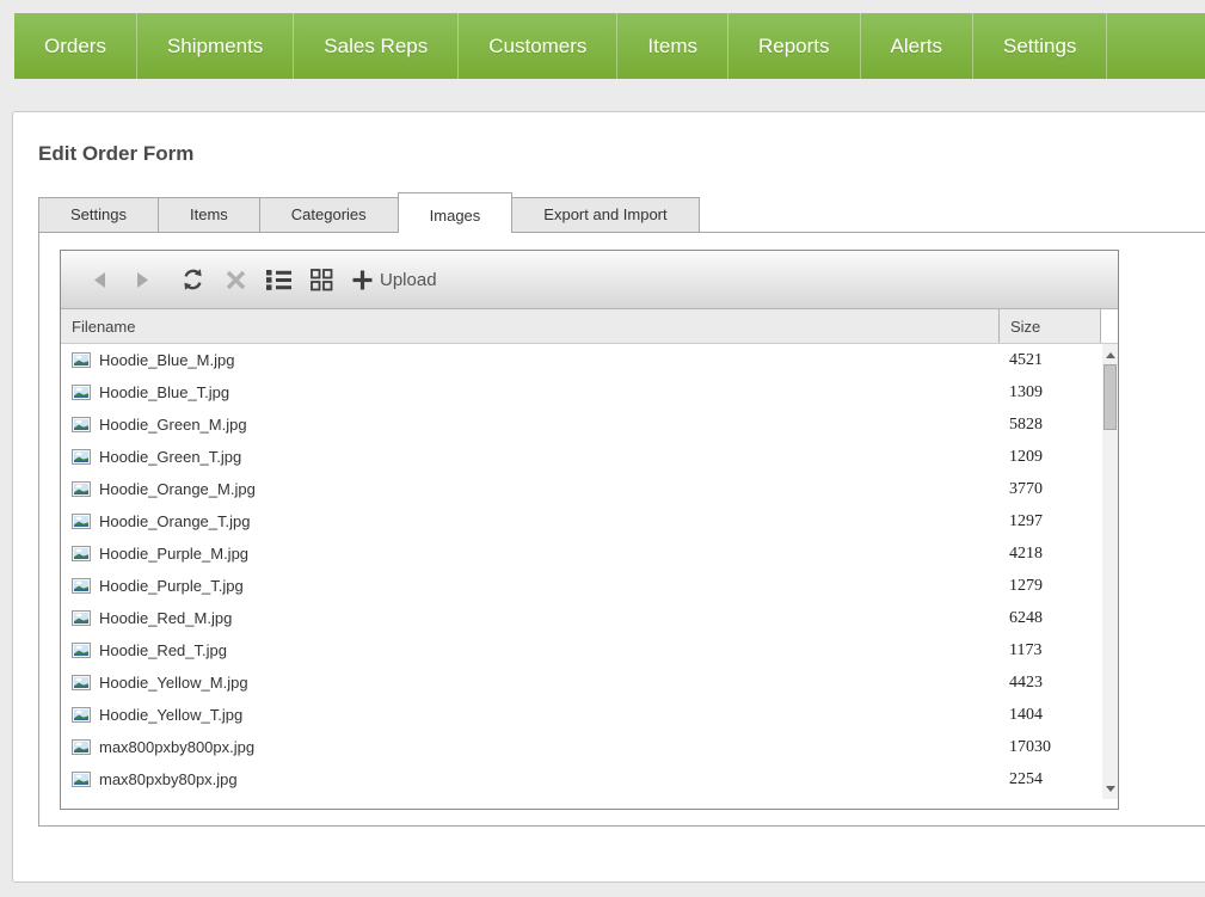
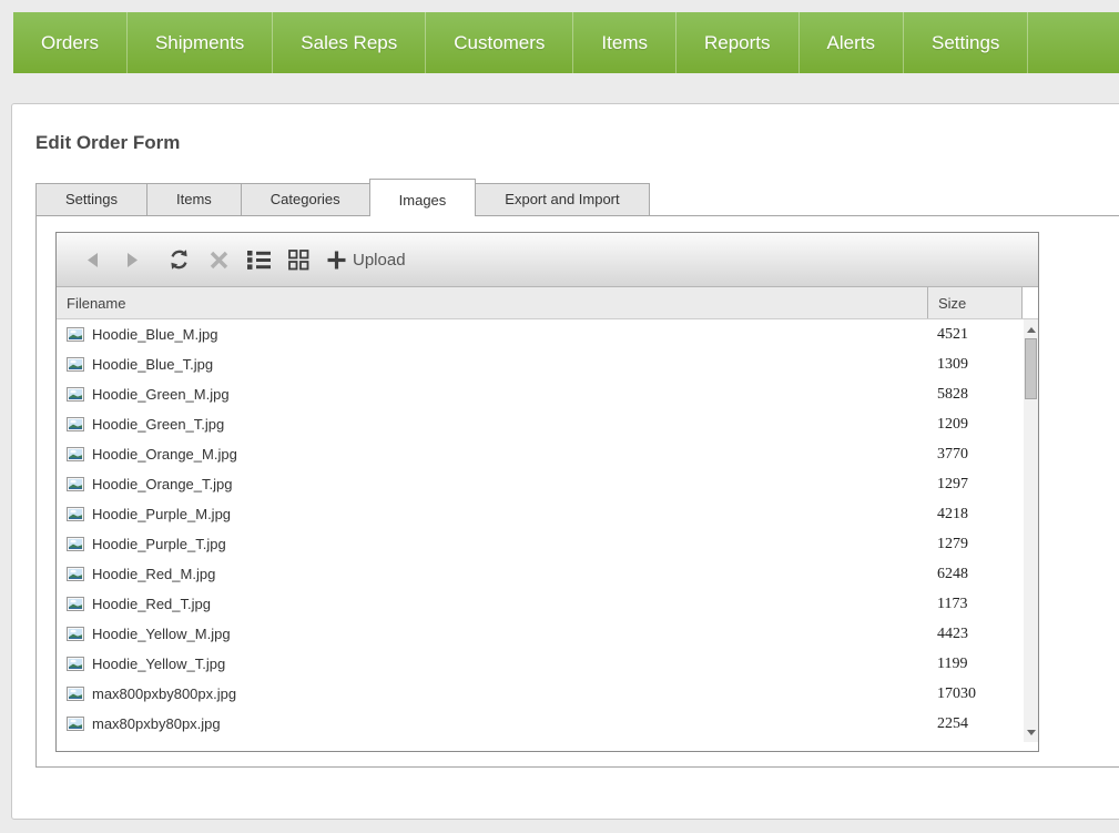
  Orders
  Shipments
  Sales Reps
  Customers
  Items
  Reports
  Alerts
  Settings
  Edit Order Form
  Settings
  Items
  Categories
  Images
  Export and Import
  Upload
  Filename
  Size
  Hoodie_Blue_M.jpg
  4521
  Hoodie_Blue_T.jpg
  1309
  Hoodie_Green_M.jpg
  5828
  Hoodie_Green_T.jpg
  1209
  Hoodie_Orange_M.jpg
  3770
  Hoodie_Orange_T.jpg
  1297
  Hoodie_Purple_M.jpg
  4218
  Hoodie_Purple_T.jpg
  1279
  Hoodie_Red_M.jpg
  6248
  Hoodie_Red_T.jpg
  1173
  Hoodie_Yellow_M.jpg
  4423
  Hoodie_Yellow_T.jpg
- 1404
+ 1199
  max800pxby800px.jpg
  17030
  max80pxby80px.jpg
  2254
